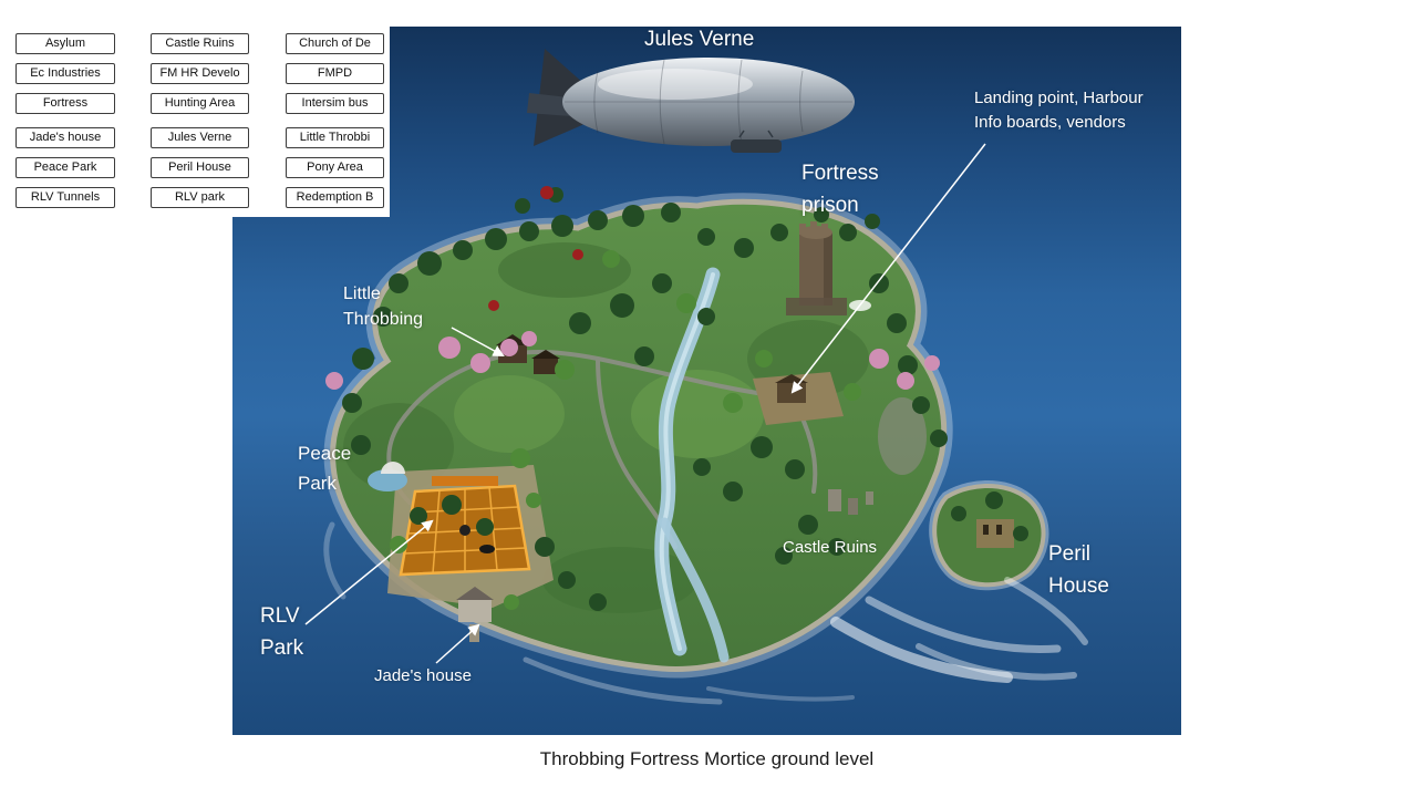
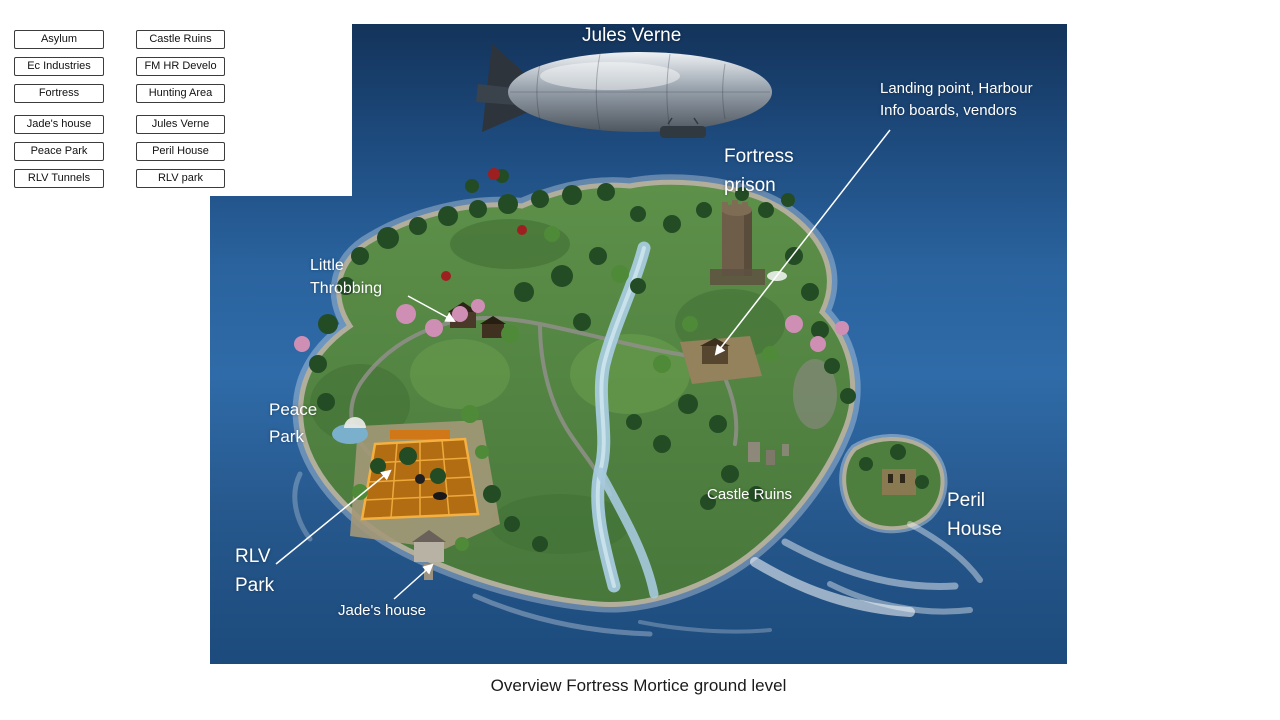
  Jules Verne
  Landing point, Harbour
  Info boards, vendors
  Fortress
  prison
  Little
  Throbbing
  Peace
  Park
  Castle Ruins
  Peril
  House
  RLV
  Park
  Jade's house
  Asylum
  Ec Industries
  Fortress
  Jade's house
  Peace Park
  RLV Tunnels
  Castle Ruins
  FM HR Develo
  Hunting Area
  Jules Verne
  Peril House
  RLV park
- Church of De
- FMPD
- Intersim bus
- Little Throbbi
- Pony Area
- Redemption B
- Throbbing Fortress Mortice ground level
+ Overview Fortress Mortice ground level
